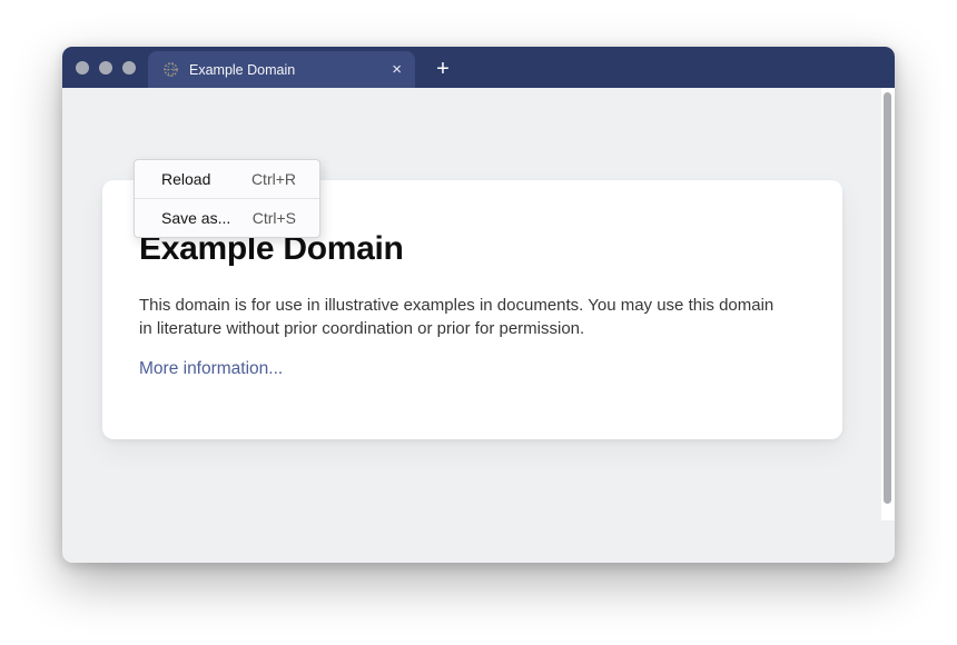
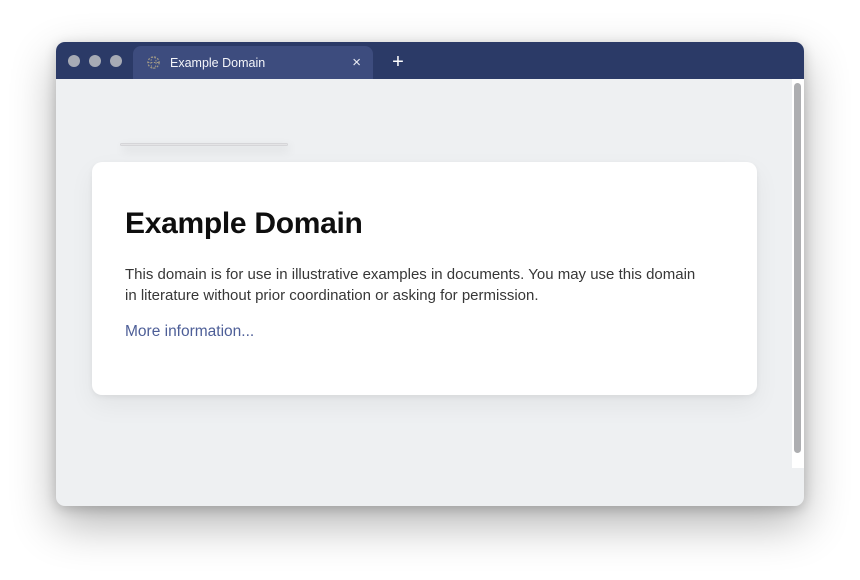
  Example Domain
  ×
  +
  Example Domain
- This domain is for use in illustrative examples in documents. You may use this domain in literature without prior coordination or prior for permission.
+ This domain is for use in illustrative examples in documents. You may use this domain in literature without prior coordination or asking for permission.
  More information...
- Reload
- Ctrl+R
- Save as...
- Ctrl+S
